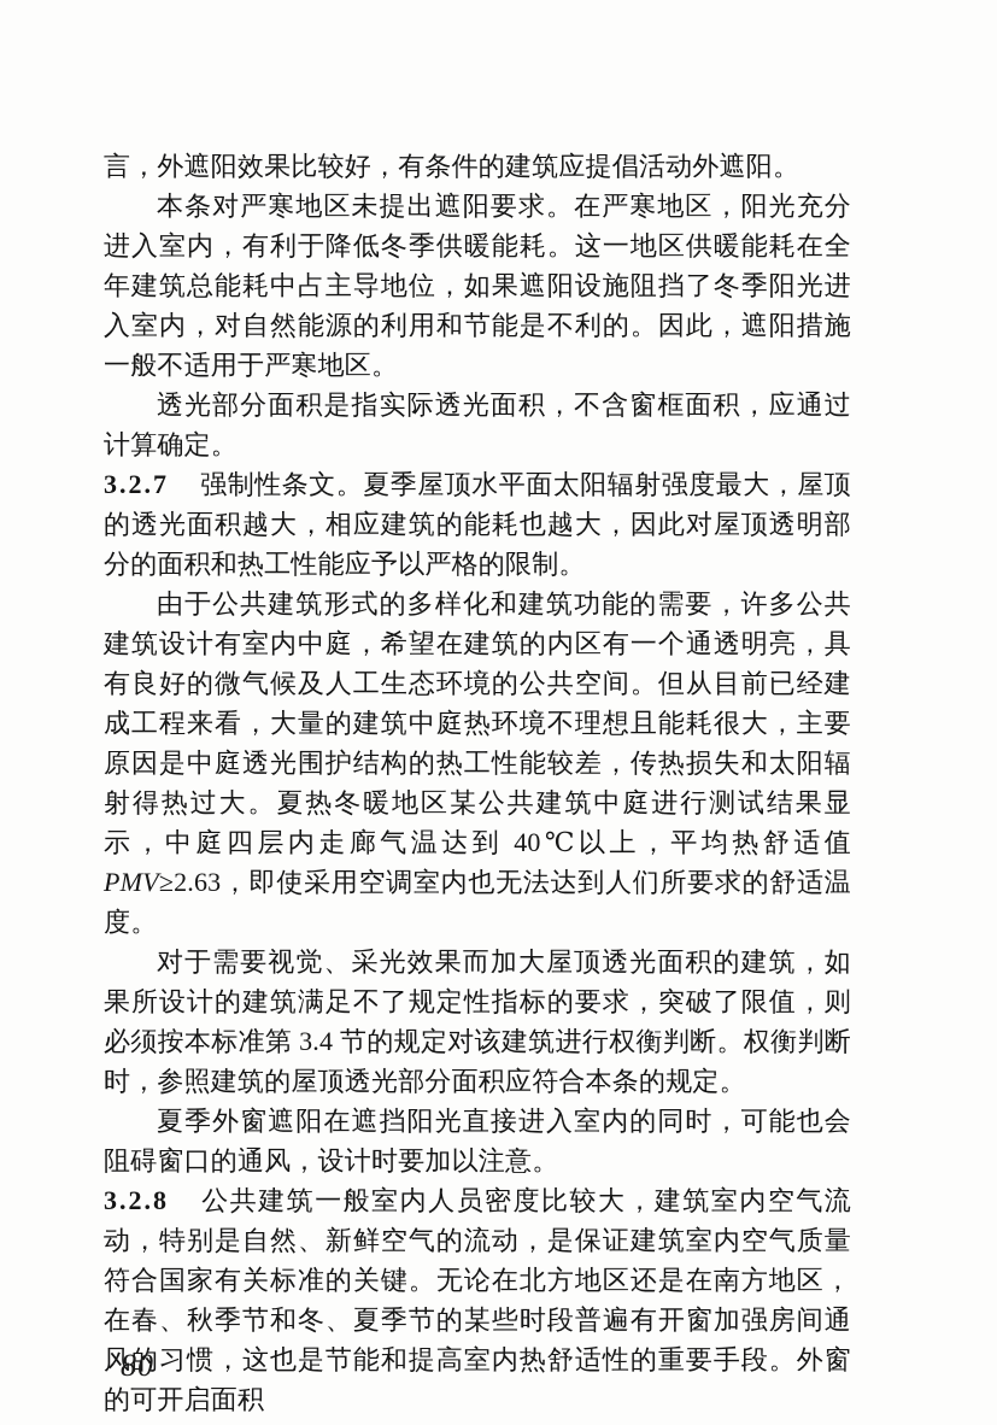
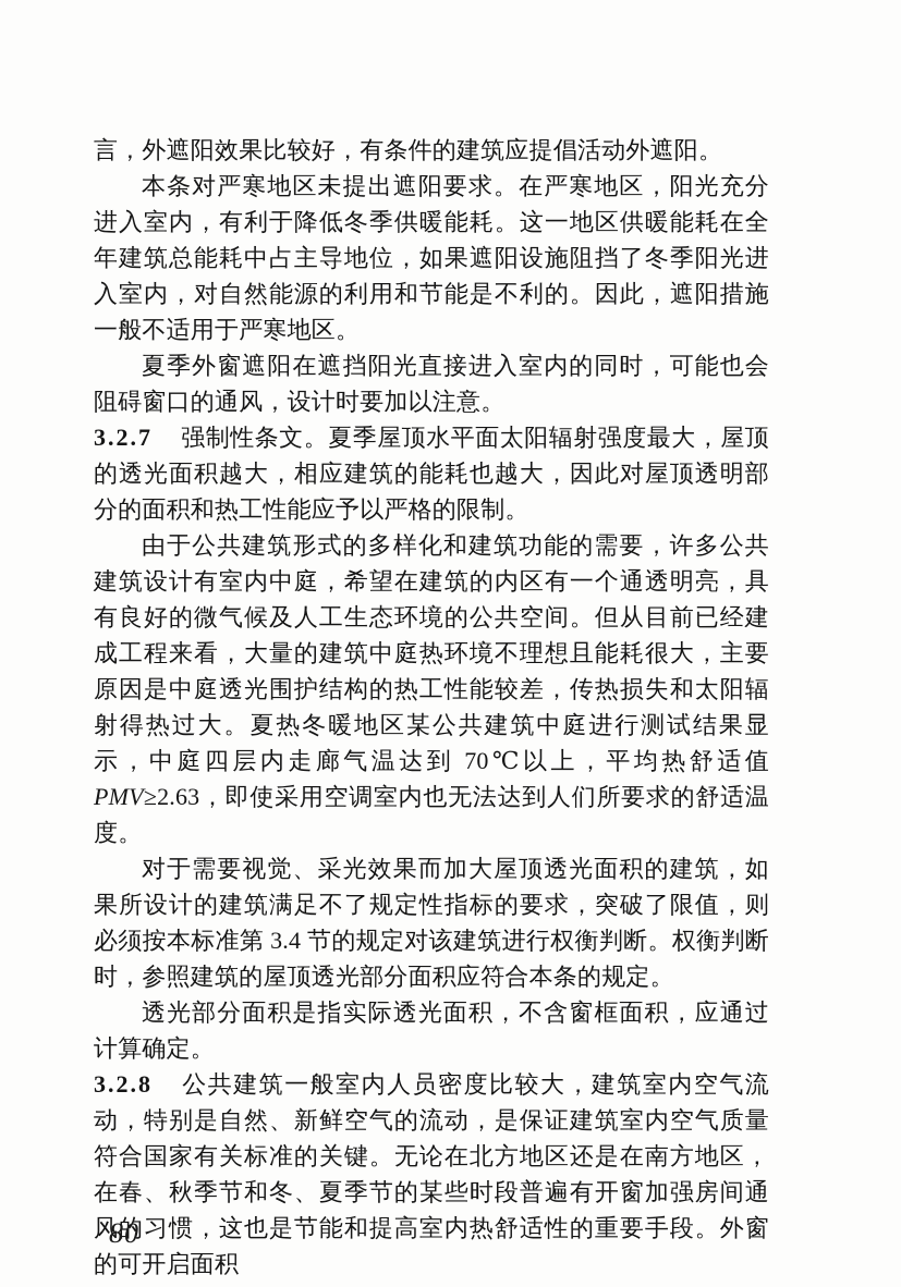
  言，外遮阳效果比较好，有条件的建筑应提倡活动外遮阳。
  本条对严寒地区未提出遮阳要求。在严寒地区，阳光充分进入室内，有利于降低冬季供暖能耗。这一地区供暖能耗在全年建筑总能耗中占主导地位，如果遮阳设施阻挡了冬季阳光进入室内，对自然能源的利用和节能是不利的。因此，遮阳措施一般不适用于严寒地区。
- 透光部分面积是指实际透光面积，不含窗框面积，应通过计算确定。
+ 夏季外窗遮阳在遮挡阳光直接进入室内的同时，可能也会阻碍窗口的通风，设计时要加以注意。
  3.2.7 强制性条文。夏季屋顶水平面太阳辐射强度最大，屋顶的透光面积越大，相应建筑的能耗也越大，因此对屋顶透明部分的面积和热工性能应予以严格的限制。
- 由于公共建筑形式的多样化和建筑功能的需要，许多公共建筑设计有室内中庭，希望在建筑的内区有一个通透明亮，具有良好的微气候及人工生态环境的公共空间。但从目前已经建成工程来看，大量的建筑中庭热环境不理想且能耗很大，主要原因是中庭透光围护结构的热工性能较差，传热损失和太阳辐射得热过大。夏热冬暖地区某公共建筑中庭进行测试结果显示，中庭四层内走廊气温达到 40℃以上，平均热舒适值 PMV≥2.63，即使采用空调室内也无法达到人们所要求的舒适温度。
+ 由于公共建筑形式的多样化和建筑功能的需要，许多公共建筑设计有室内中庭，希望在建筑的内区有一个通透明亮，具有良好的微气候及人工生态环境的公共空间。但从目前已经建成工程来看，大量的建筑中庭热环境不理想且能耗很大，主要原因是中庭透光围护结构的热工性能较差，传热损失和太阳辐射得热过大。夏热冬暖地区某公共建筑中庭进行测试结果显示，中庭四层内走廊气温达到 70℃以上，平均热舒适值 PMV≥2.63，即使采用空调室内也无法达到人们所要求的舒适温度。
  对于需要视觉、采光效果而加大屋顶透光面积的建筑，如果所设计的建筑满足不了规定性指标的要求，突破了限值，则必须按本标准第 3.4 节的规定对该建筑进行权衡判断。权衡判断时，参照建筑的屋顶透光部分面积应符合本条的规定。
- 夏季外窗遮阳在遮挡阳光直接进入室内的同时，可能也会阻碍窗口的通风，设计时要加以注意。
+ 透光部分面积是指实际透光面积，不含窗框面积，应通过计算确定。
  3.2.8 公共建筑一般室内人员密度比较大，建筑室内空气流动，特别是自然、新鲜空气的流动，是保证建筑室内空气质量符合国家有关标准的关键。无论在北方地区还是在南方地区，在春、秋季节和冬、夏季节的某些时段普遍有开窗加强房间通风的习惯，这也是节能和提高室内热舒适性的重要手段。外窗的可开启面积
  80
